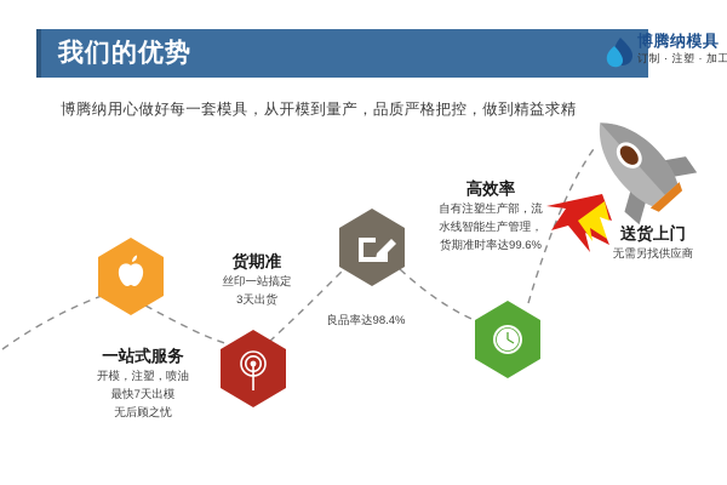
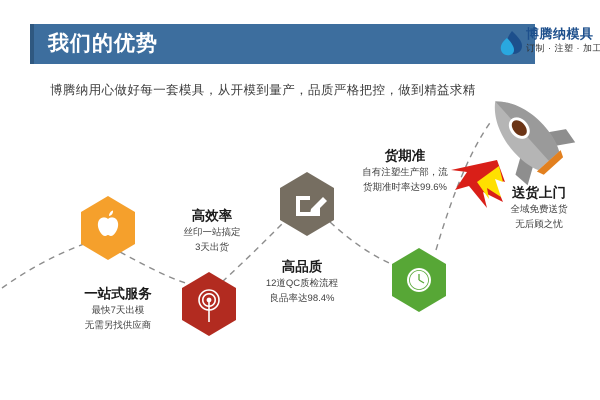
  我们的优势
  博腾纳用心做好每一套模具，从开模到量产，品质严格把控，做到精益求精
  博腾纳模具
  订制 · 注塑 · 加工
  一站式服务
- 开模，注塑，喷油
  最快7天出模
- 无后顾之忧
+ 无需另找供应商
- 货期准
+ 高效率
  丝印一站搞定
  3天出货
+ 高品质
+ 12道QC质检流程
  良品率达98.4%
- 高效率
+ 货期准
  自有注塑生产部，流
- 水线智能生产管理，
  货期准时率达99.6%
  送货上门
+ 全域免费送货
- 无需另找供应商
+ 无后顾之忧
